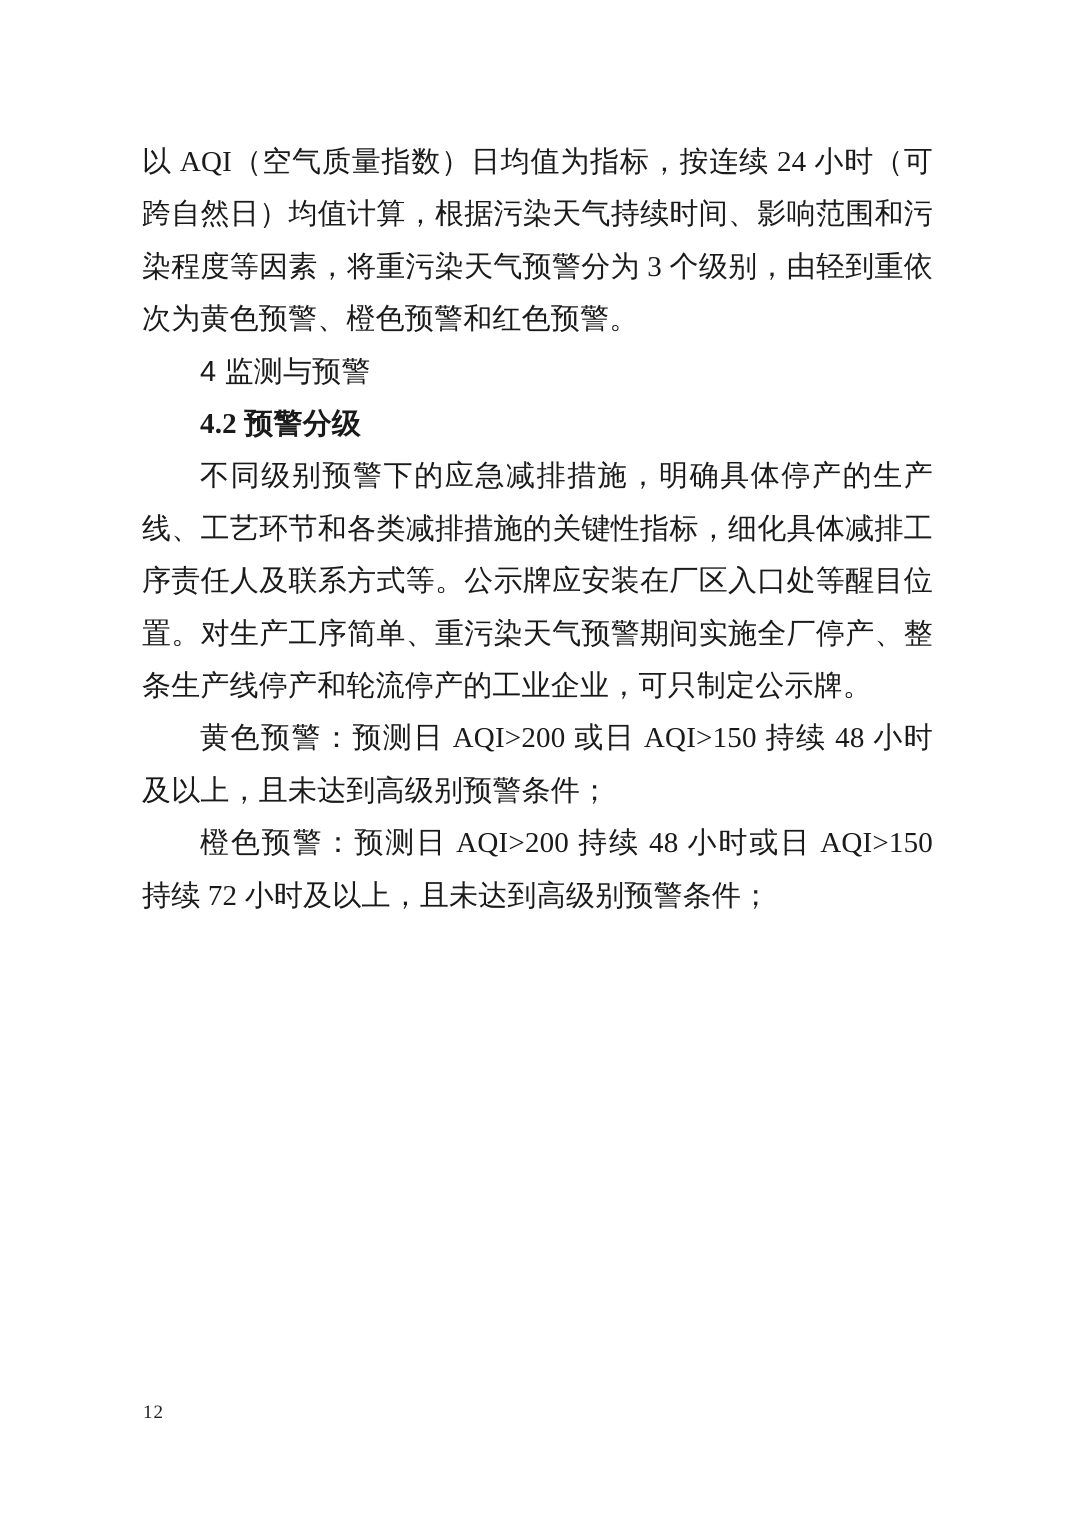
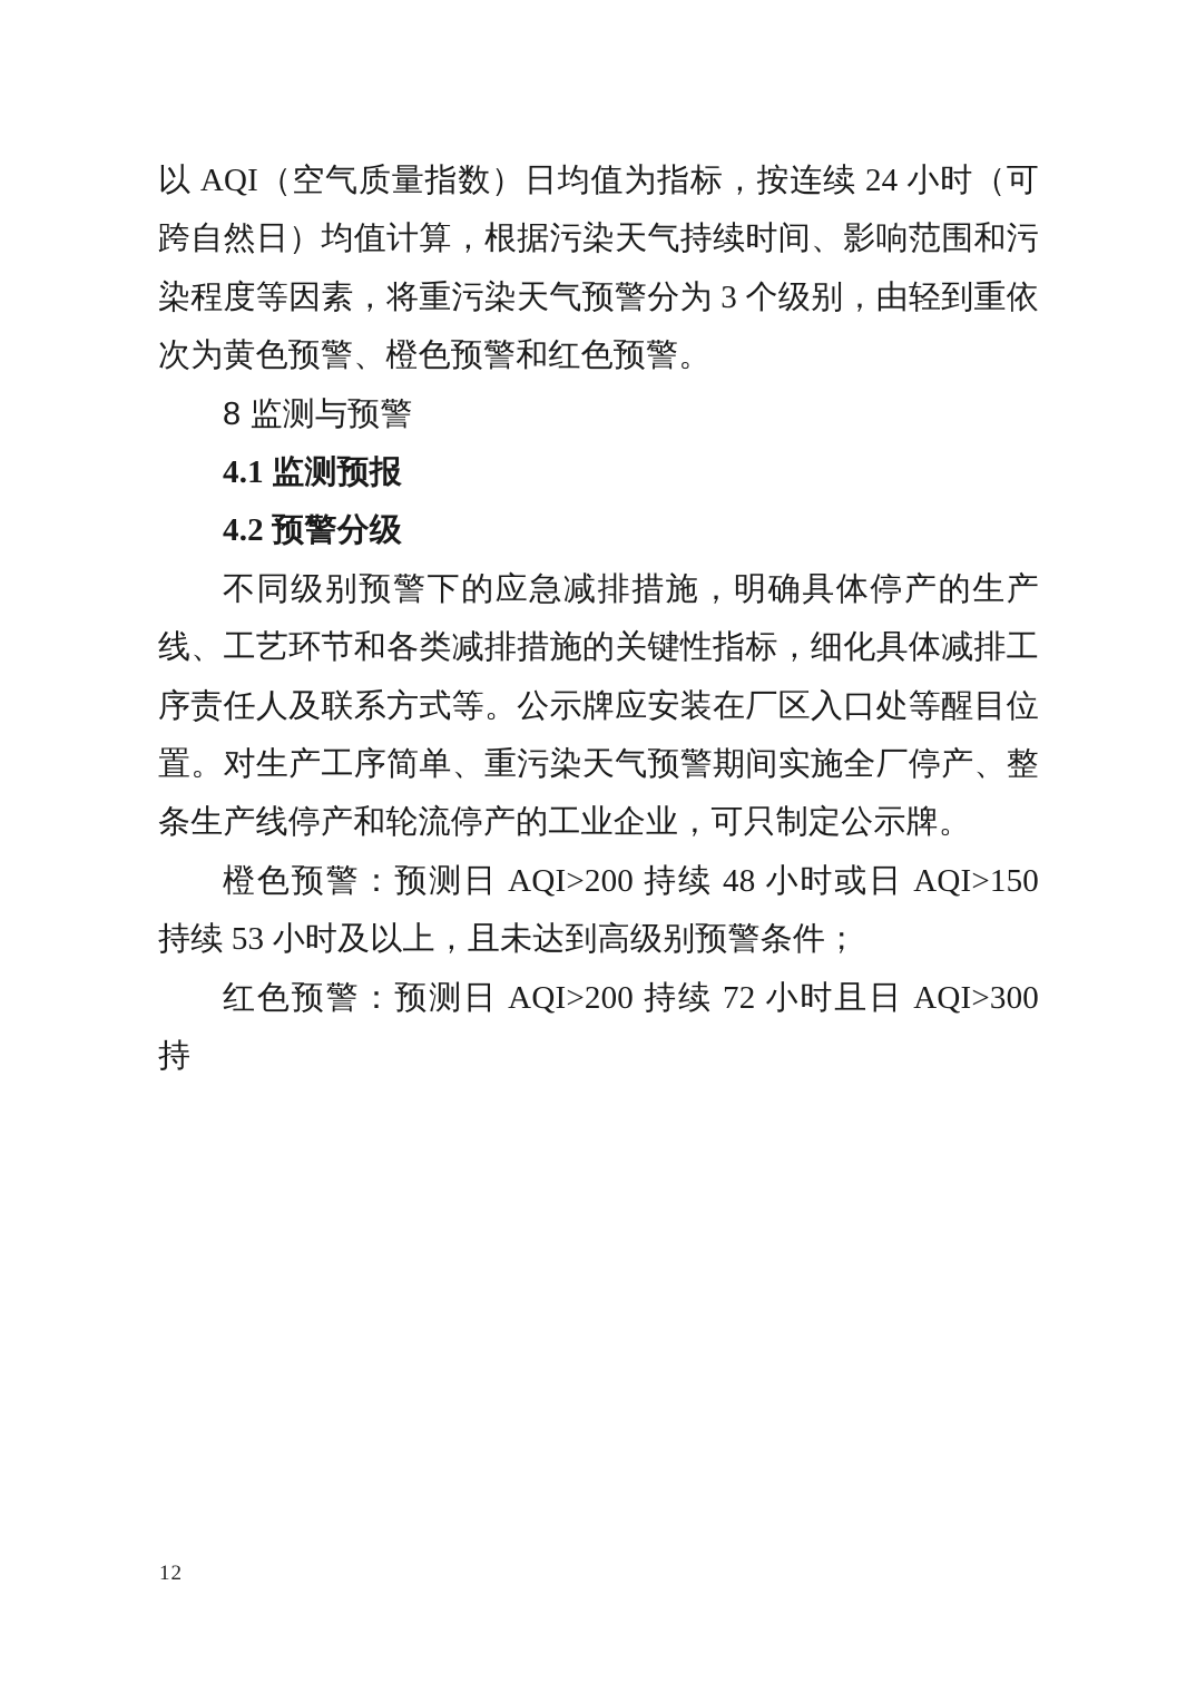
  以 AQI（空气质量指数）日均值为指标，按连续 24 小时（可跨自然日）均值计算，根据污染天气持续时间、影响范围和污染程度等因素，将重污染天气预警分为 3 个级别，由轻到重依次为黄色预警、橙色预警和红色预警。
- 4 监测与预警
+ 8 监测与预警
+ 4.1 监测预报
  4.2 预警分级
  不同级别预警下的应急减排措施，明确具体停产的生产线、工艺环节和各类减排措施的关键性指标，细化具体减排工序责任人及联系方式等。公示牌应安装在厂区入口处等醒目位置。对生产工序简单、重污染天气预警期间实施全厂停产、整条生产线停产和轮流停产的工业企业，可只制定公示牌。
- 黄色预警：预测日 AQI>200 或日 AQI>150 持续 48 小时及以上，且未达到高级别预警条件；
- 橙色预警：预测日 AQI>200 持续 48 小时或日 AQI>150 持续 72 小时及以上，且未达到高级别预警条件；
+ 橙色预警：预测日 AQI>200 持续 48 小时或日 AQI>150 持续 53 小时及以上，且未达到高级别预警条件；
+ 红色预警：预测日 AQI>200 持续 72 小时且日 AQI>300 持
  12
